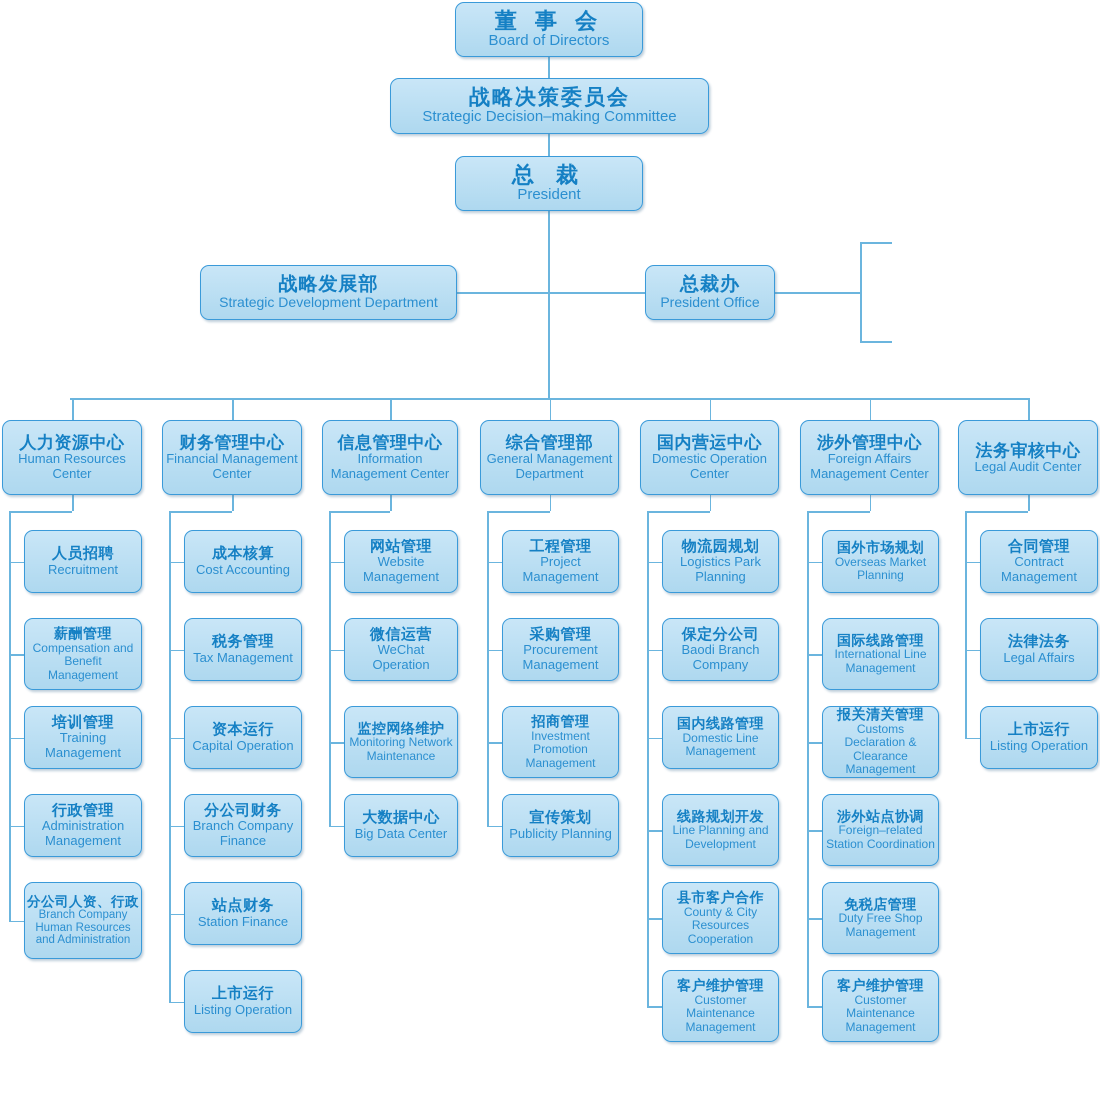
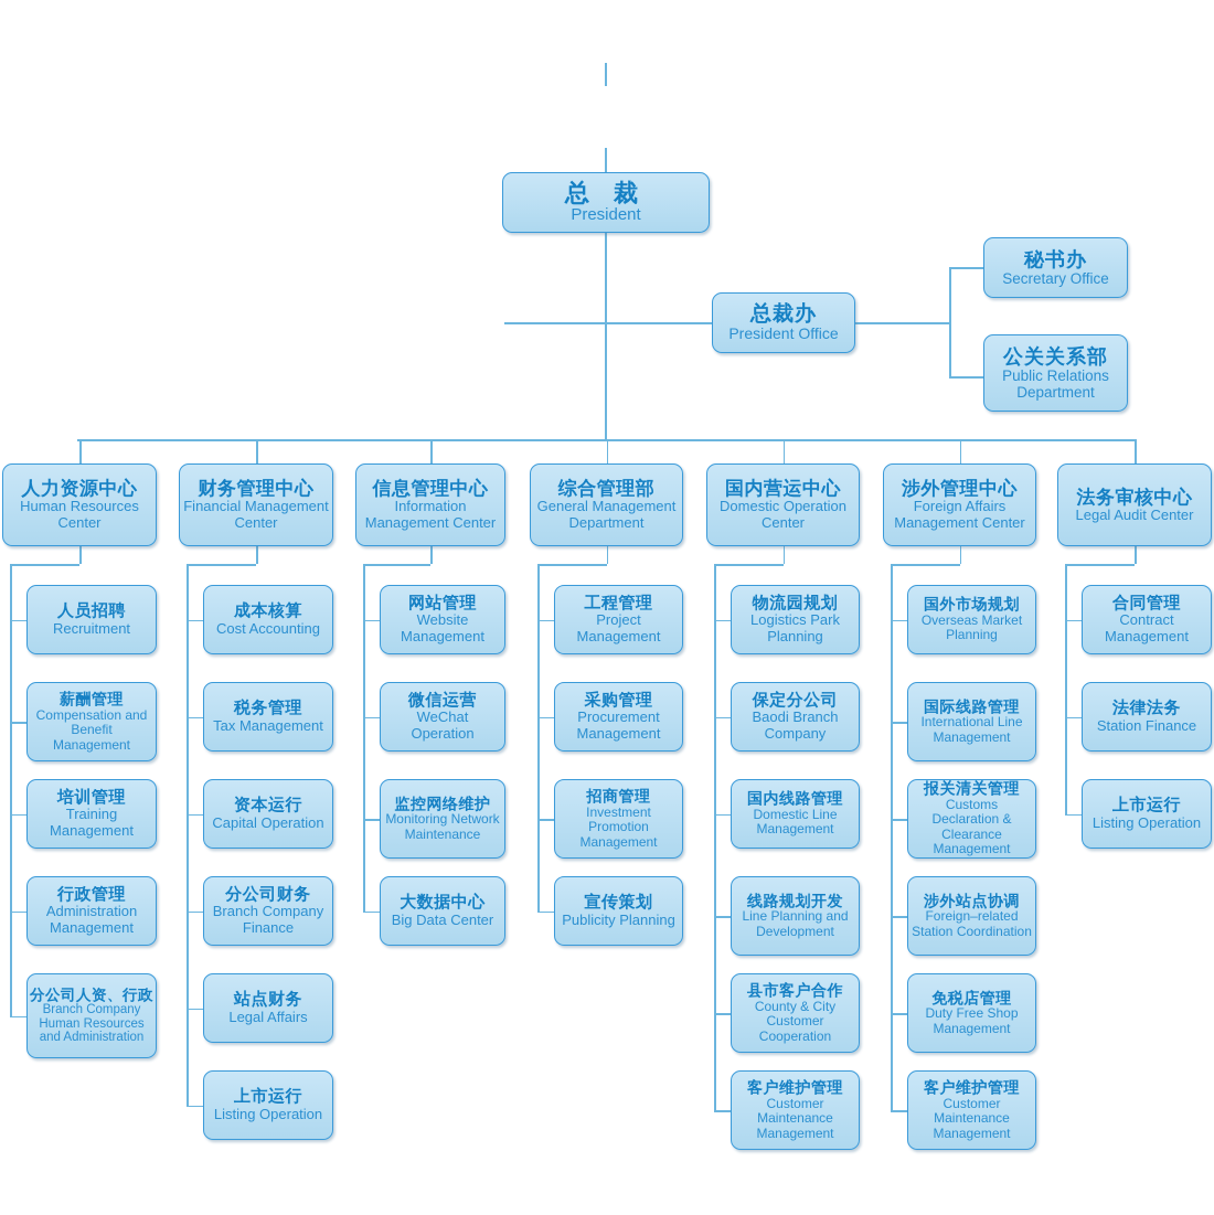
- 董 事 会
- Board of Directors
- 战略决策委员会
- Strategic Decision–making Committee
  总 裁
  President
- 战略发展部
- Strategic Development Department
  总裁办
  President Office
+ 秘书办
+ Secretary Office
+ 公关关系部
+ Public Relations Department
  人力资源中心
  Human Resources Center
  人员招聘
  Recruitment
  薪酬管理
  Compensation and Benefit Management
  培训管理
  Training Management
  行政管理
  Administration Management
  分公司人资、行政
  Branch Company Human Resources and Administration
  财务管理中心
  Financial Management Center
  成本核算
  Cost Accounting
  税务管理
  Tax Management
  资本运行
  Capital Operation
  分公司财务
  Branch Company Finance
  站点财务
- Station Finance
+ Legal Affairs
  上市运行
  Listing Operation
  信息管理中心
  Information Management Center
  网站管理
  Website Management
  微信运营
  WeChat Operation
  监控网络维护
  Monitoring Network Maintenance
  大数据中心
  Big Data Center
  综合管理部
  General Management Department
  工程管理
  Project Management
  采购管理
  Procurement Management
  招商管理
  Investment Promotion Management
  宣传策划
  Publicity Planning
  国内营运中心
  Domestic Operation Center
  物流园规划
  Logistics Park Planning
  保定分公司
  Baodi Branch Company
  国内线路管理
  Domestic Line Management
  线路规划开发
  Line Planning and Development
  县市客户合作
- County & City Resources Cooperation
+ County & City Customer Cooperation
  客户维护管理
  Customer Maintenance Management
  涉外管理中心
  Foreign Affairs Management Center
  国外市场规划
  Overseas Market Planning
  国际线路管理
  International Line Management
  报关清关管理
  Customs Declaration & Clearance Management
  涉外站点协调
  Foreign–related Station Coordination
  免税店管理
  Duty Free Shop Management
  客户维护管理
  Customer Maintenance Management
  法务审核中心
  Legal Audit Center
  合同管理
  Contract Management
  法律法务
- Legal Affairs
+ Station Finance
  上市运行
  Listing Operation
